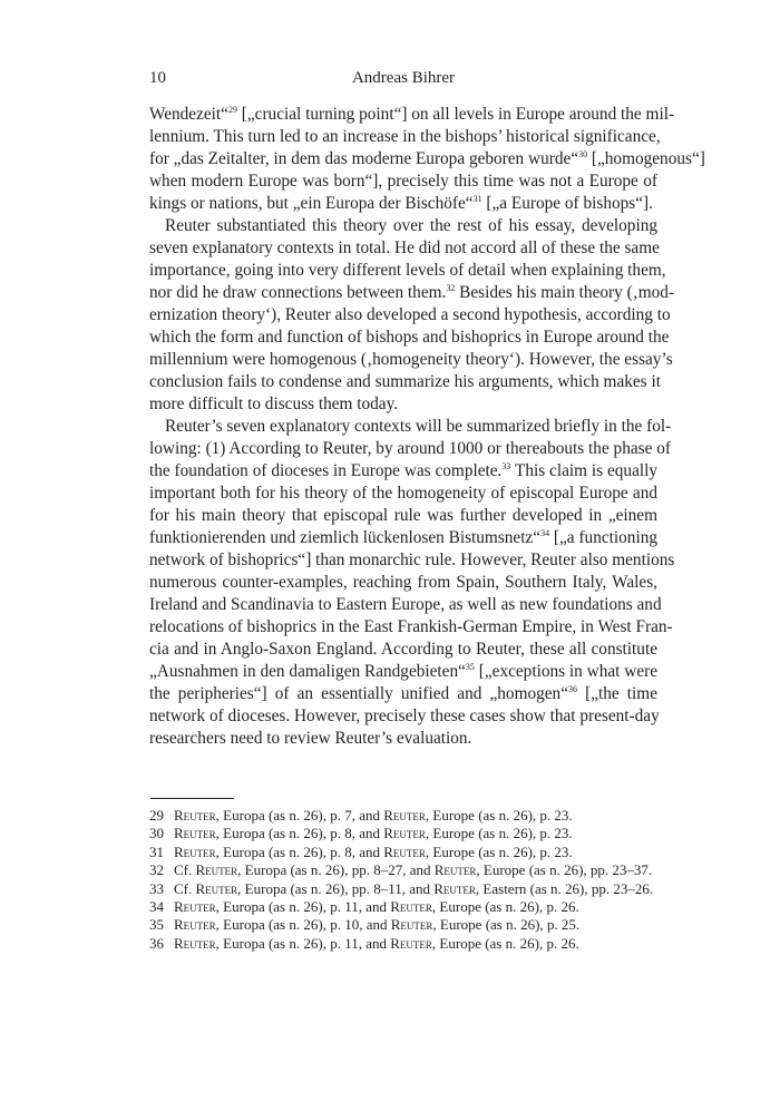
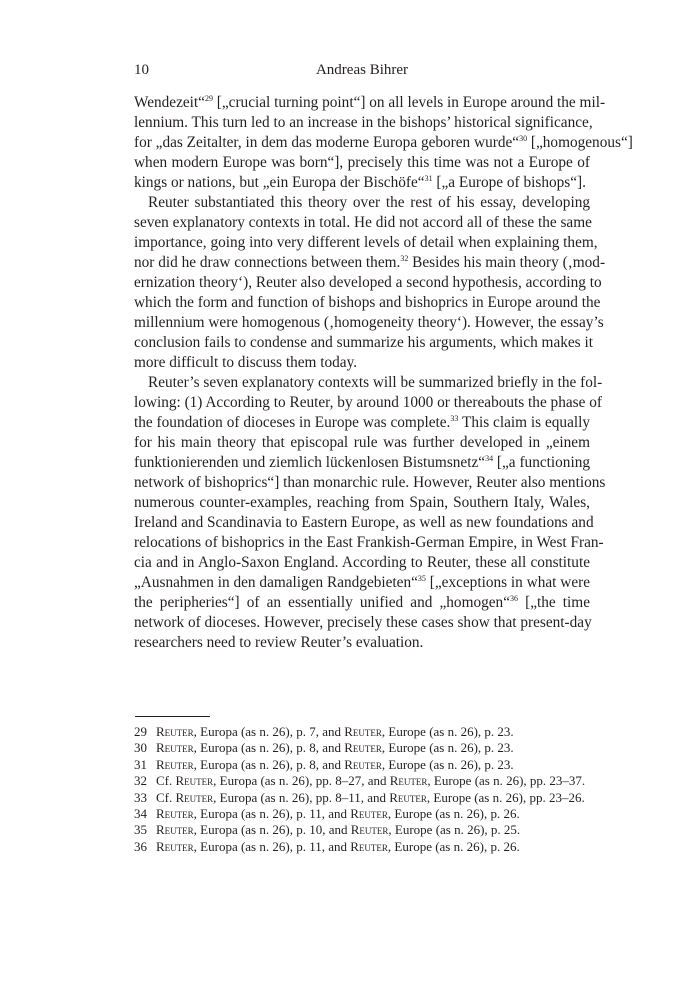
  10
  Andreas Bihrer
  Wendezeit“29 [„crucial turning point“] on all levels in Europe around the mil-
  lennium. This turn led to an increase in the bishops’ historical significance,
  for „das Zeitalter, in dem das moderne Europa geboren wurde“30 [„homogenous“]
  when modern Europe was born“], precisely this time was not a Europe of
  kings or nations, but „ein Europa der Bischöfe“31 [„a Europe of bishops“].
  Reuter substantiated this theory over the rest of his essay, developing
  seven explanatory contexts in total. He did not accord all of these the same
  importance, going into very different levels of detail when explaining them,
  nor did he draw connections between them.32 Besides his main theory (‚mod-
  ernization theory‘), Reuter also developed a second hypothesis, according to
  which the form and function of bishops and bishoprics in Europe around the
  millennium were homogenous (‚homogeneity theory‘). However, the essay’s
  conclusion fails to condense and summarize his arguments, which makes it
  more difficult to discuss them today.
  Reuter’s seven explanatory contexts will be summarized briefly in the fol-
  lowing: (1) According to Reuter, by around 1000 or thereabouts the phase of
  the foundation of dioceses in Europe was complete.33 This claim is equally
- important both for his theory of the homogeneity of episcopal Europe and
  for his main theory that episcopal rule was further developed in „einem
  funktionierenden und ziemlich lückenlosen Bistumsnetz“34 [„a functioning
  network of bishoprics“] than monarchic rule. However, Reuter also mentions
  numerous counter-examples, reaching from Spain, Southern Italy, Wales,
  Ireland and Scandinavia to Eastern Europe, as well as new foundations and
  relocations of bishoprics in the East Frankish-German Empire, in West Fran-
  cia and in Anglo-Saxon England. According to Reuter, these all constitute
  „Ausnahmen in den damaligen Randgebieten“35 [„exceptions in what were
  the peripheries“] of an essentially unified and „homogen“36 [„the time
  network of dioceses. However, precisely these cases show that present-day
  researchers need to review Reuter’s evaluation.
  29 Reuter, Europa (as n. 26), p. 7, and Reuter, Europe (as n. 26), p. 23.
  30 Reuter, Europa (as n. 26), p. 8, and Reuter, Europe (as n. 26), p. 23.
  31 Reuter, Europa (as n. 26), p. 8, and Reuter, Europe (as n. 26), p. 23.
  32 Cf. Reuter, Europa (as n. 26), pp. 8–27, and Reuter, Europe (as n. 26), pp. 23–37.
- 33 Cf. Reuter, Europa (as n. 26), pp. 8–11, and Reuter, Eastern (as n. 26), pp. 23–26.
+ 33 Cf. Reuter, Europa (as n. 26), pp. 8–11, and Reuter, Europe (as n. 26), pp. 23–26.
  34 Reuter, Europa (as n. 26), p. 11, and Reuter, Europe (as n. 26), p. 26.
  35 Reuter, Europa (as n. 26), p. 10, and Reuter, Europe (as n. 26), p. 25.
  36 Reuter, Europa (as n. 26), p. 11, and Reuter, Europe (as n. 26), p. 26.
